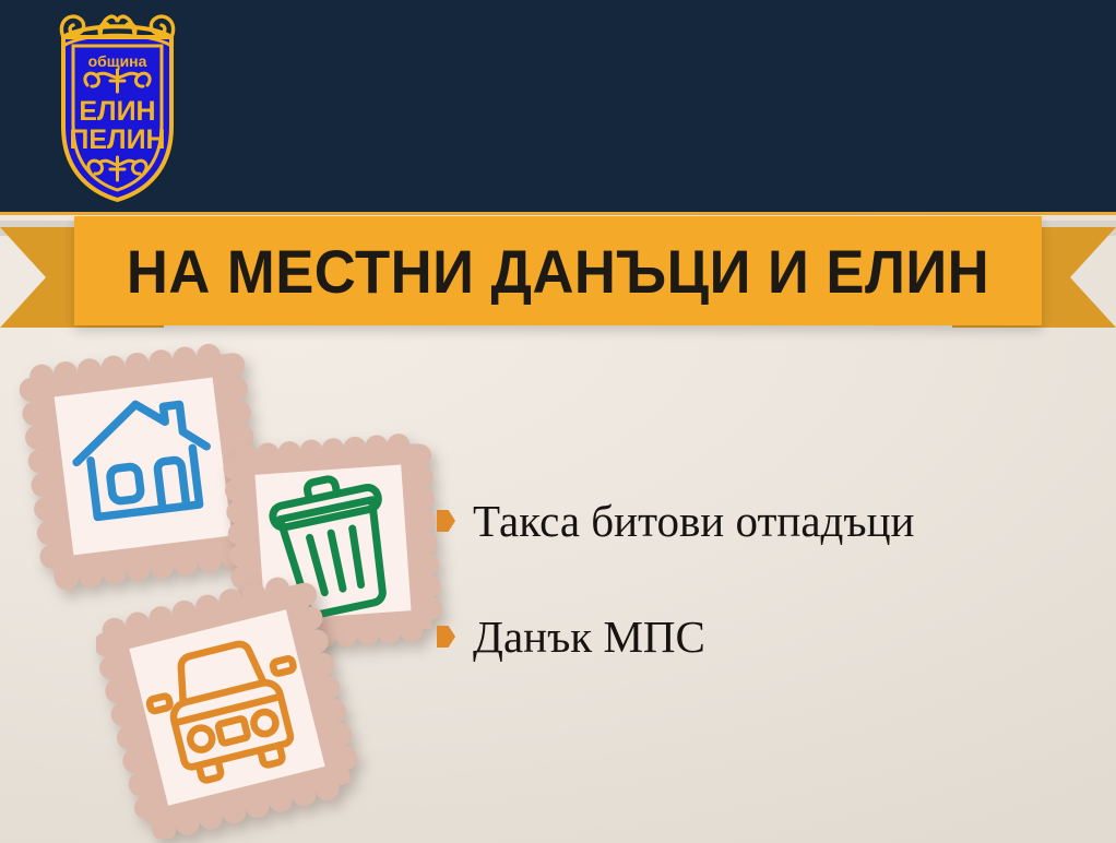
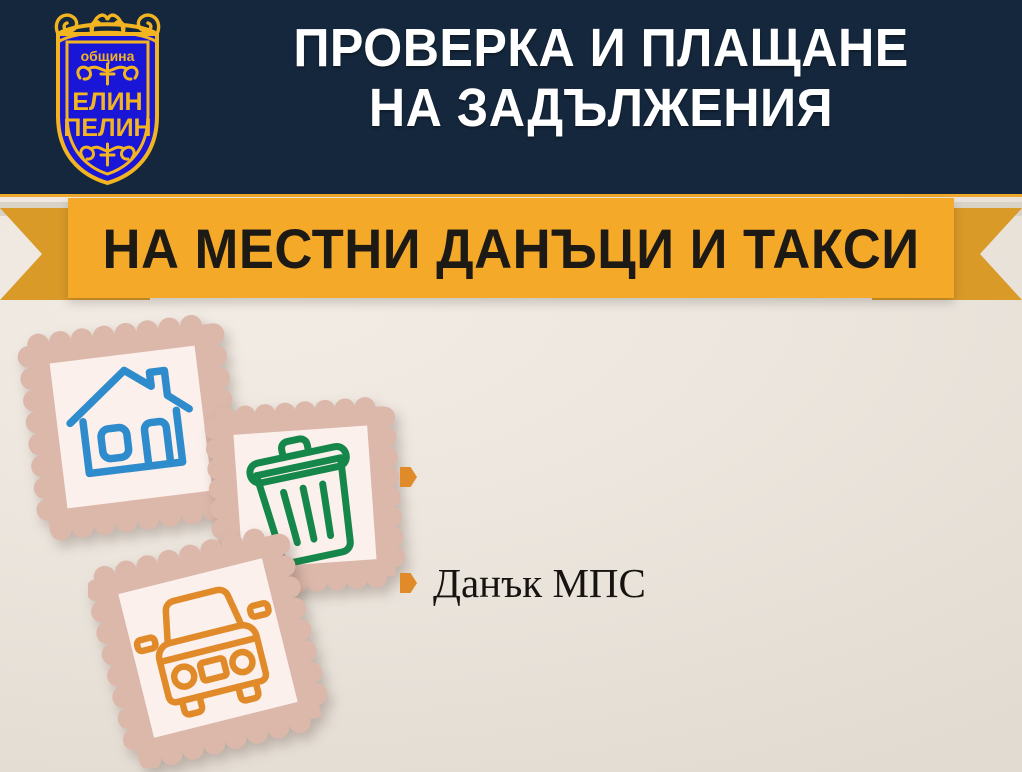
  община
  ЕЛИН
  ПЕЛИН
+ ПРОВЕРКА И ПЛАЩАНЕ
+ НА ЗАДЪЛЖЕНИЯ
- НА МЕСТНИ ДАНЪЦИ И ЕЛИН
+ НА МЕСТНИ ДАНЪЦИ И ТАКСИ
- Такса битови отпадъци
  Данък МПС
